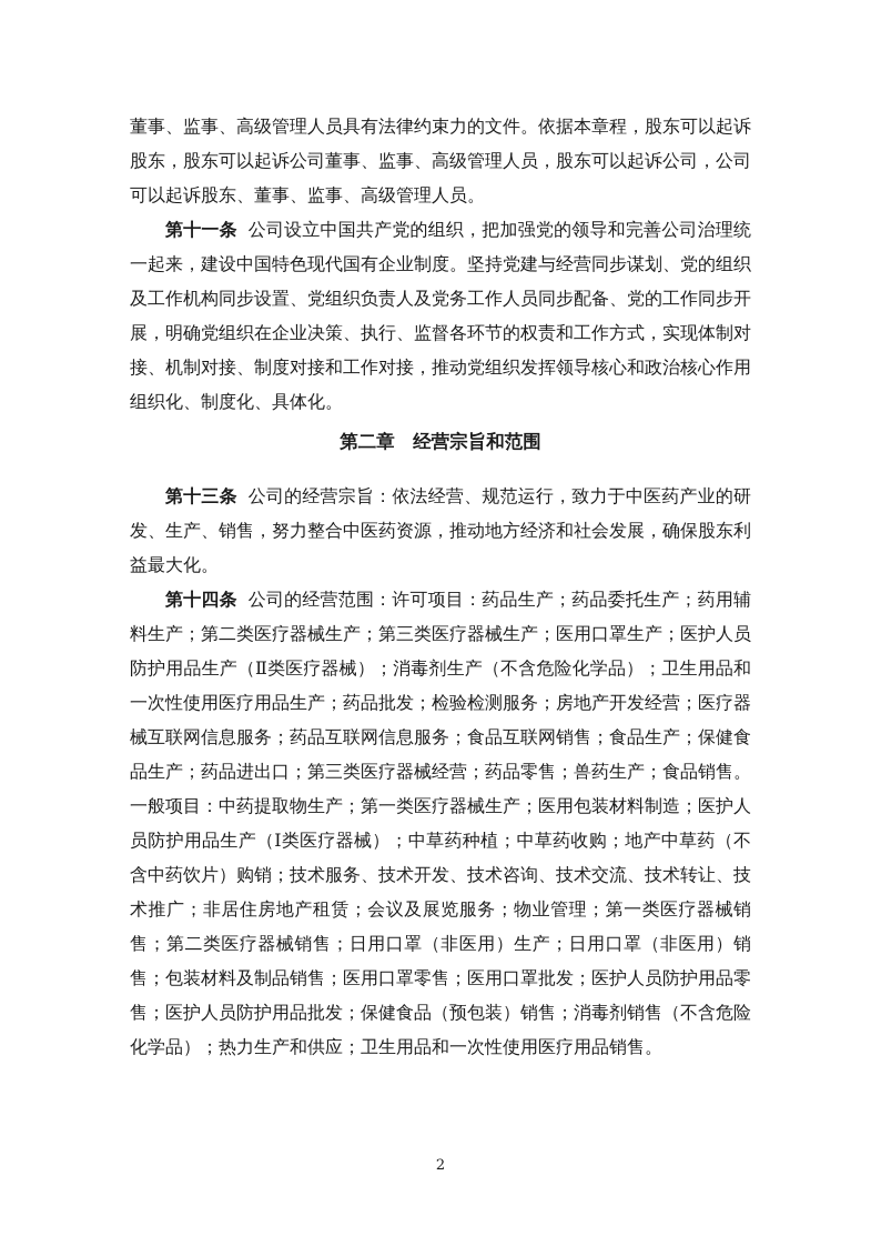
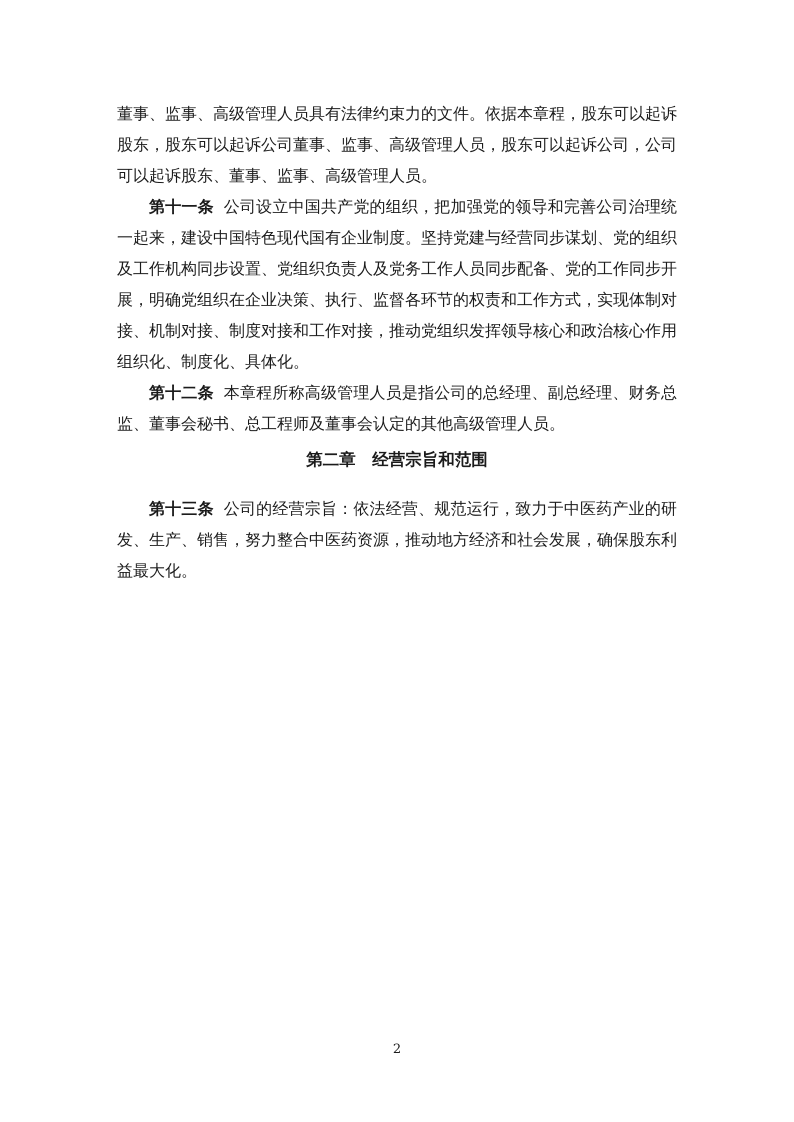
  董事、监事、高级管理人员具有法律约束力的文件。依据本章程，股东可以起诉股东，股东可以起诉公司董事、监事、高级管理人员，股东可以起诉公司，公司可以起诉股东、董事、监事、高级管理人员。
  第十一条 公司设立中国共产党的组织，把加强党的领导和完善公司治理统一起来，建设中国特色现代国有企业制度。坚持党建与经营同步谋划、党的组织及工作机构同步设置、党组织负责人及党务工作人员同步配备、党的工作同步开展，明确党组织在企业决策、执行、监督各环节的权责和工作方式，实现体制对接、机制对接、制度对接和工作对接，推动党组织发挥领导核心和政治核心作用组织化、制度化、具体化。
+ 第十二条 本章程所称高级管理人员是指公司的总经理、副总经理、财务总监、董事会秘书、总工程师及董事会认定的其他高级管理人员。
  第二章 经营宗旨和范围
  第十三条 公司的经营宗旨：依法经营、规范运行，致力于中医药产业的研发、生产、销售，努力整合中医药资源，推动地方经济和社会发展，确保股东利益最大化。
- 第十四条 公司的经营范围：许可项目：药品生产；药品委托生产；药用辅料生产；第二类医疗器械生产；第三类医疗器械生产；医用口罩生产；医护人员防护用品生产（Ⅱ类医疗器械）；消毒剂生产（不含危险化学品）；卫生用品和一次性使用医疗用品生产；药品批发；检验检测服务；房地产开发经营；医疗器械互联网信息服务；药品互联网信息服务；食品互联网销售；食品生产；保健食品生产；药品进出口；第三类医疗器械经营；药品零售；兽药生产；食品销售。一般项目：中药提取物生产；第一类医疗器械生产；医用包装材料制造；医护人员防护用品生产（Ⅰ类医疗器械）；中草药种植；中草药收购；地产中草药（不含中药饮片）购销；技术服务、技术开发、技术咨询、技术交流、技术转让、技术推广；非居住房地产租赁；会议及展览服务；物业管理；第一类医疗器械销售；第二类医疗器械销售；日用口罩（非医用）生产；日用口罩（非医用）销售；包装材料及制品销售；医用口罩零售；医用口罩批发；医护人员防护用品零售；医护人员防护用品批发；保健食品（预包装）销售；消毒剂销售（不含危险化学品）；热力生产和供应；卫生用品和一次性使用医疗用品销售。
  2
